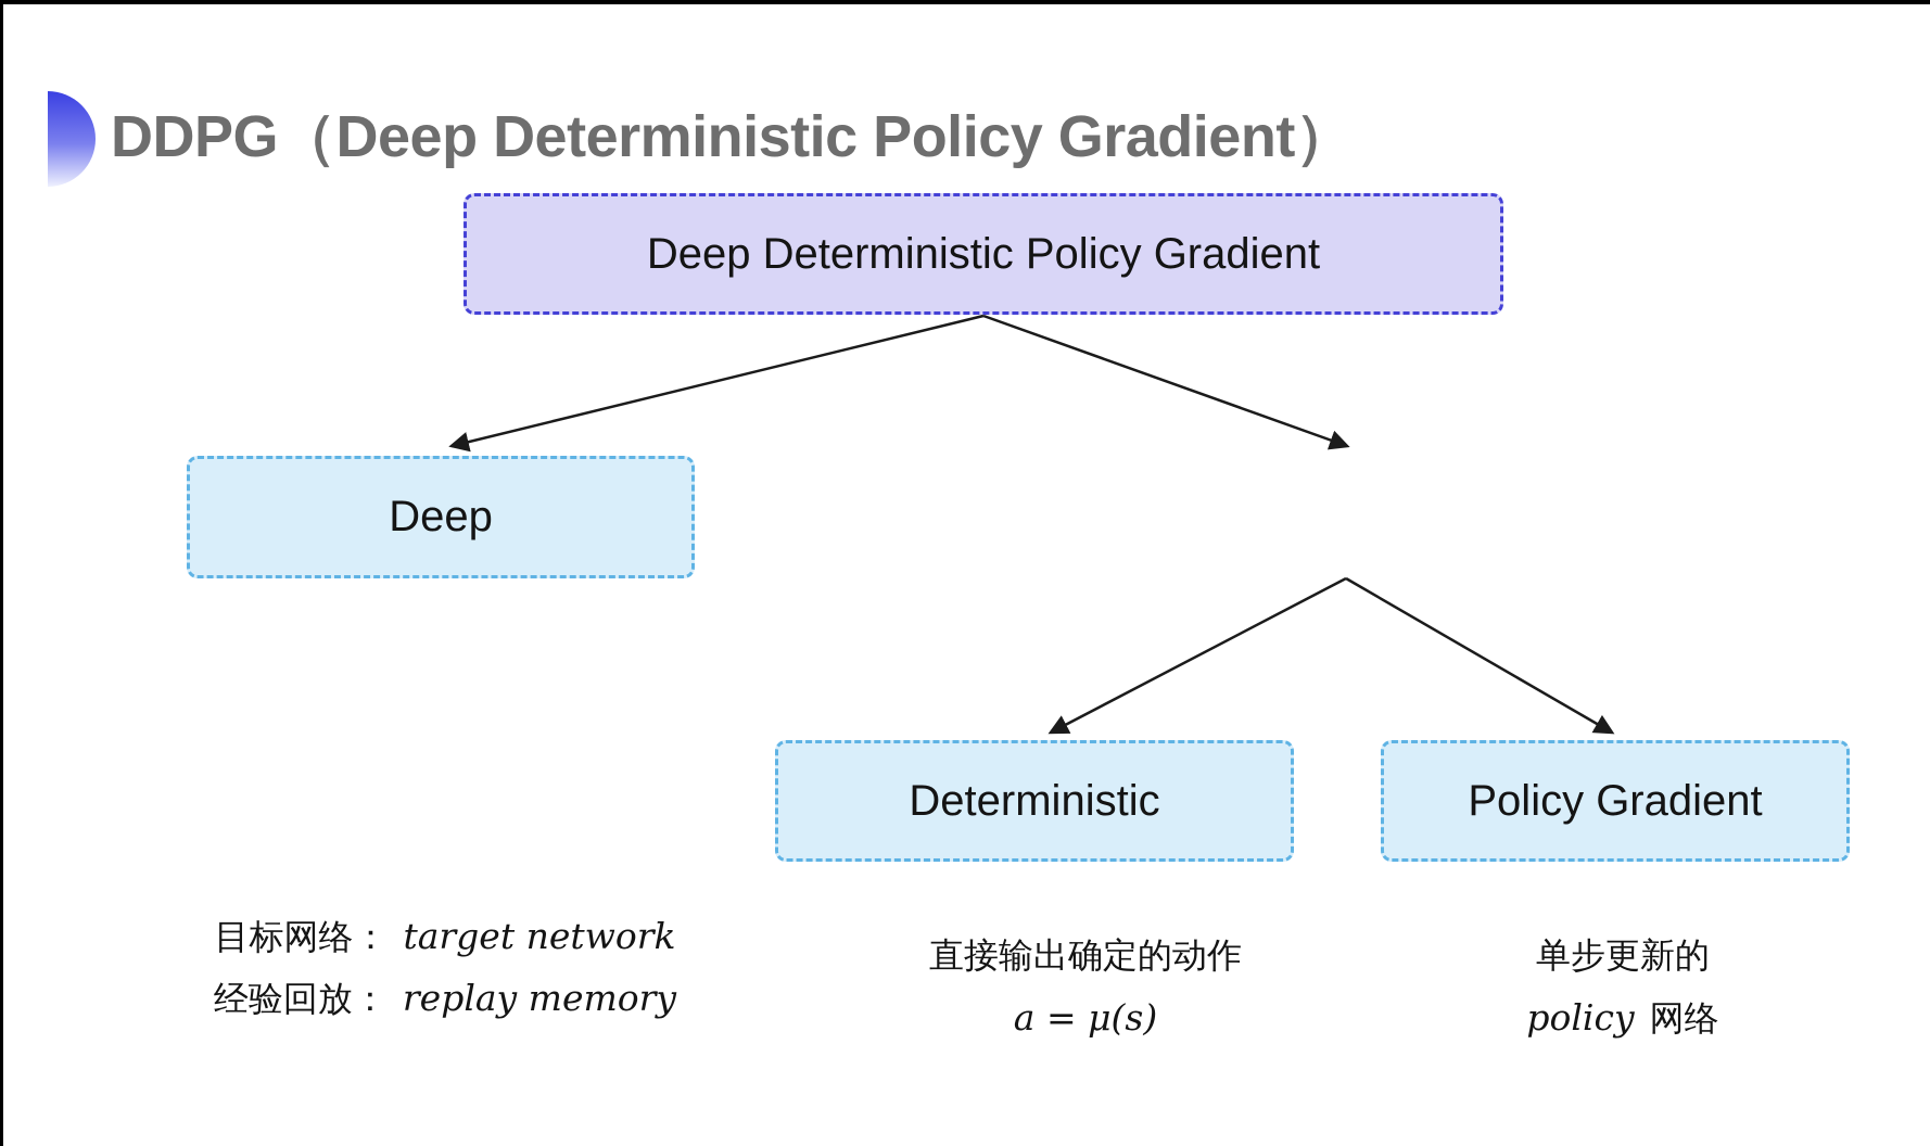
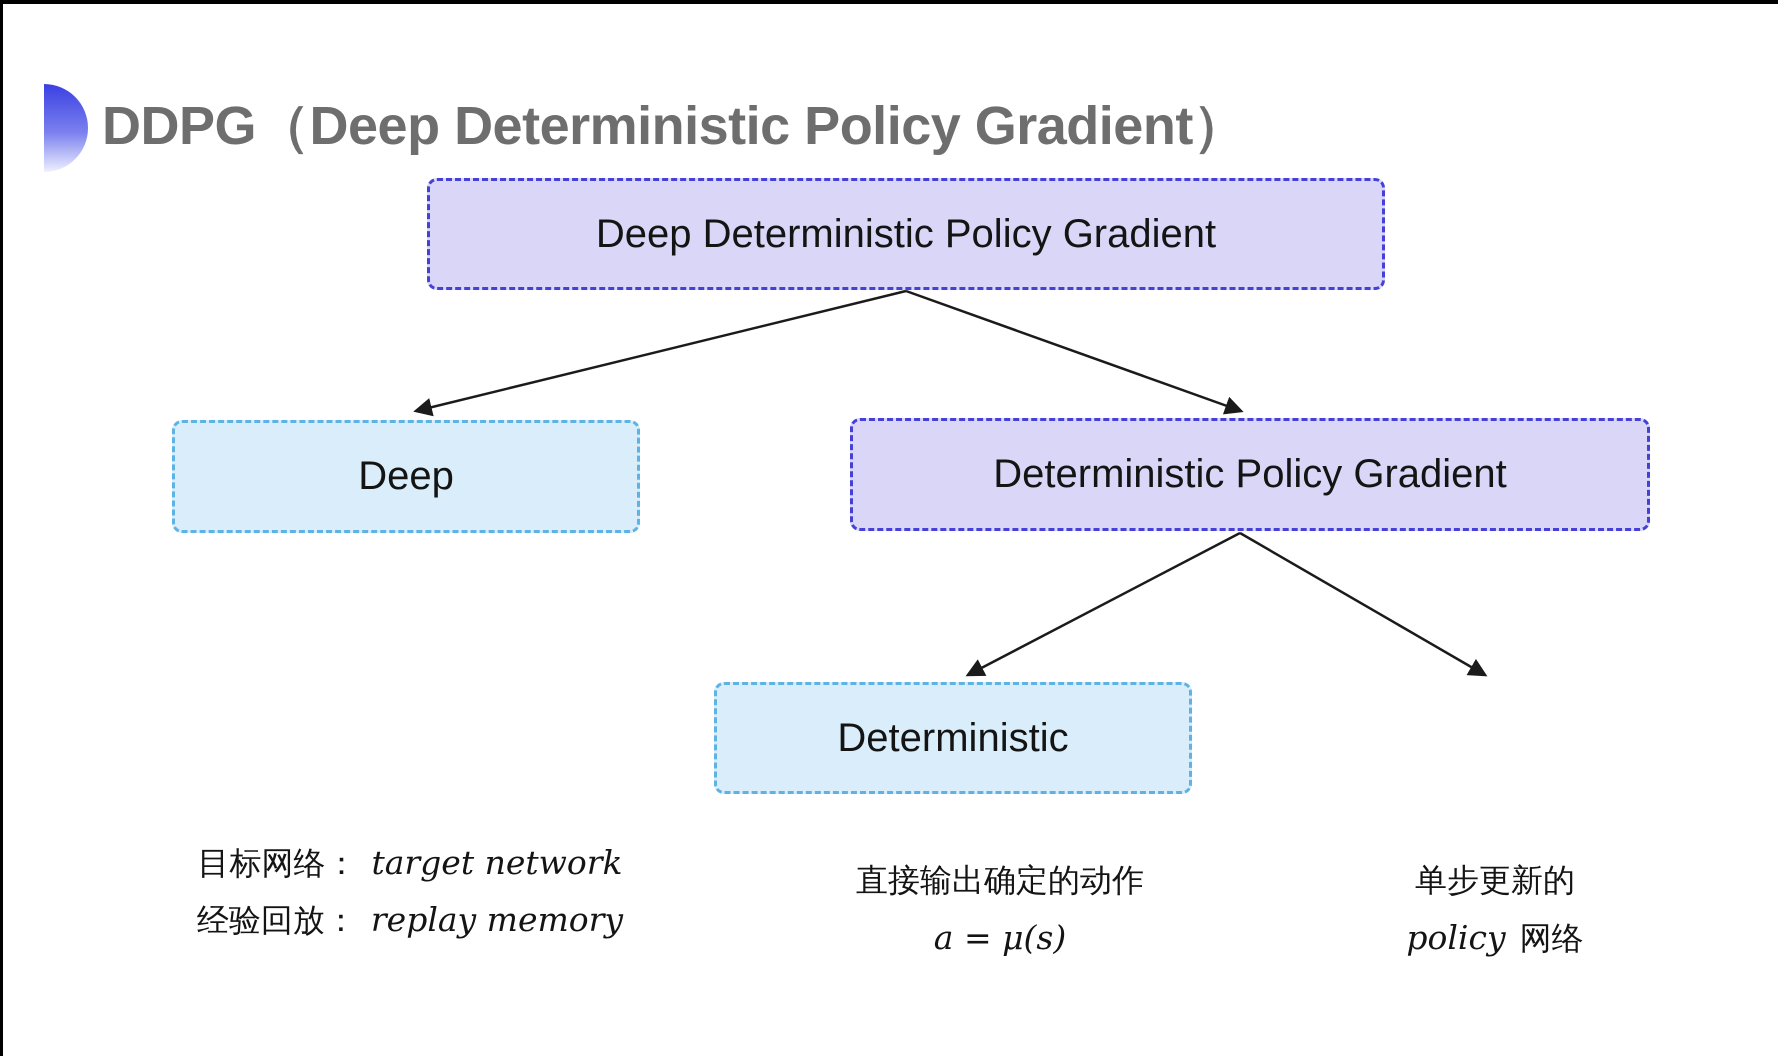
  DDPG（Deep Deterministic Policy Gradient）
  Deep Deterministic Policy Gradient
  Deep
+ Deterministic Policy Gradient
  Deterministic
- Policy Gradient
  目标网络： target network
  经验回放： replay memory
  直接输出确定的动作
  a = μ(s)
  单步更新的
  policy 网络
